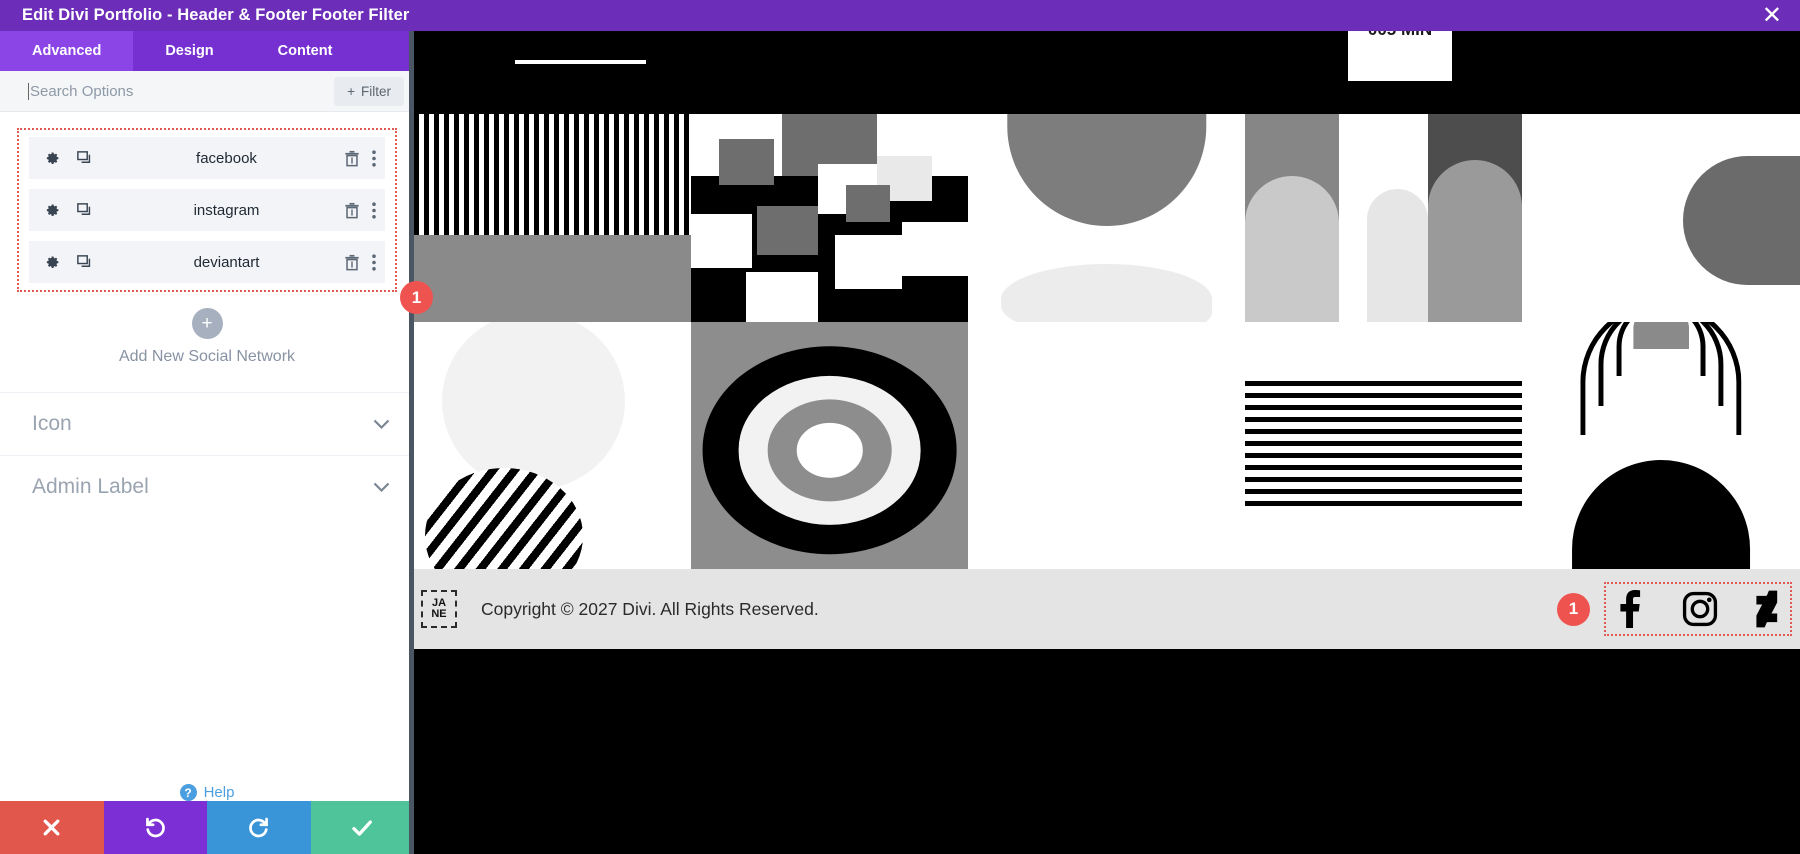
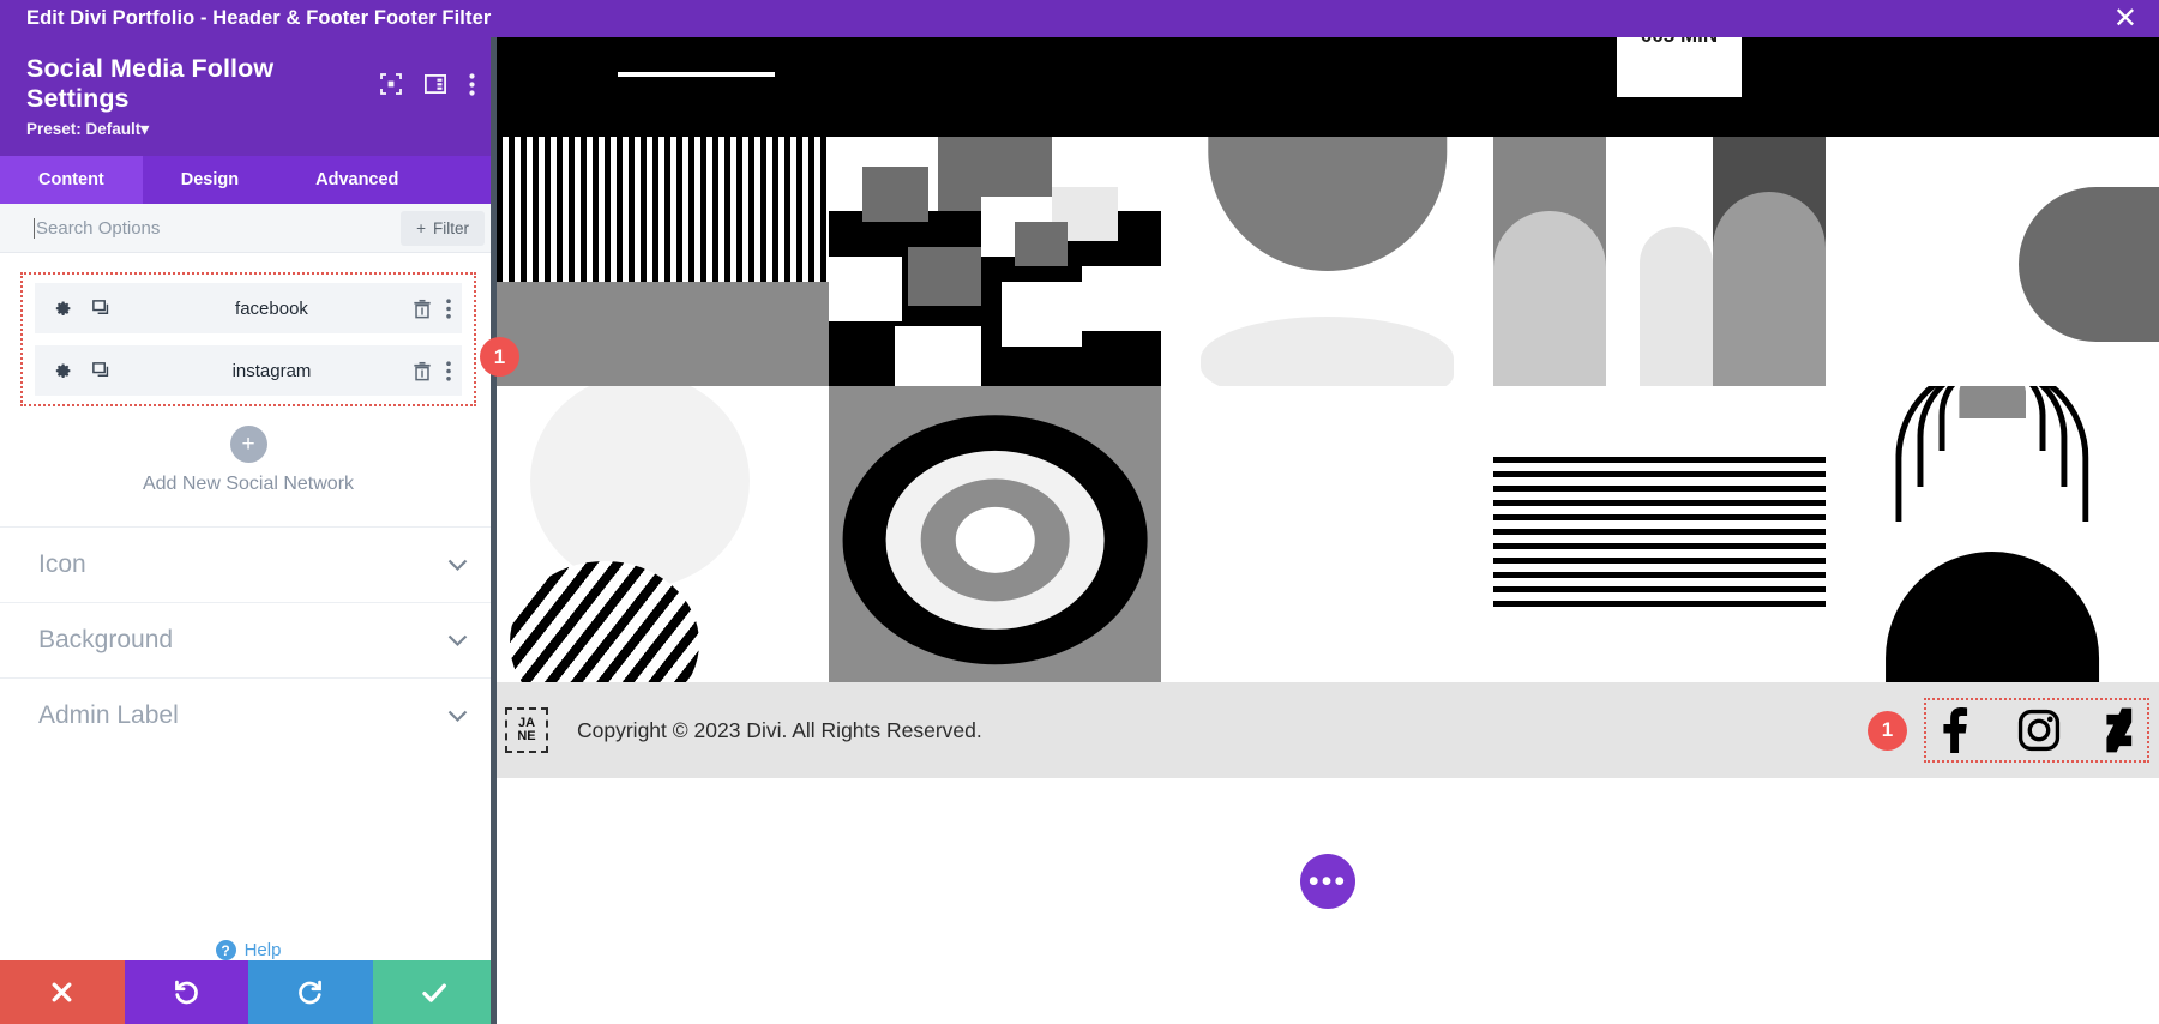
  Edit Divi Portfolio - Header & Footer Footer Filter
  ✕
  JA
  NE
- Copyright © 2027 Divi. All Rights Reserved.
+ Copyright © 2023 Divi. All Rights Reserved.
  1
+ •••
+ Social Media Follow Settings
+ Preset: Default▾
- Advanced
+ Content
  Design
- Content
+ Advanced
  Search Options
  +
  Filter
  facebook
  instagram
- deviantart
  +
  Add New Social Network
  Icon
+ Background
  Admin Label
  ?
  Help
  1
